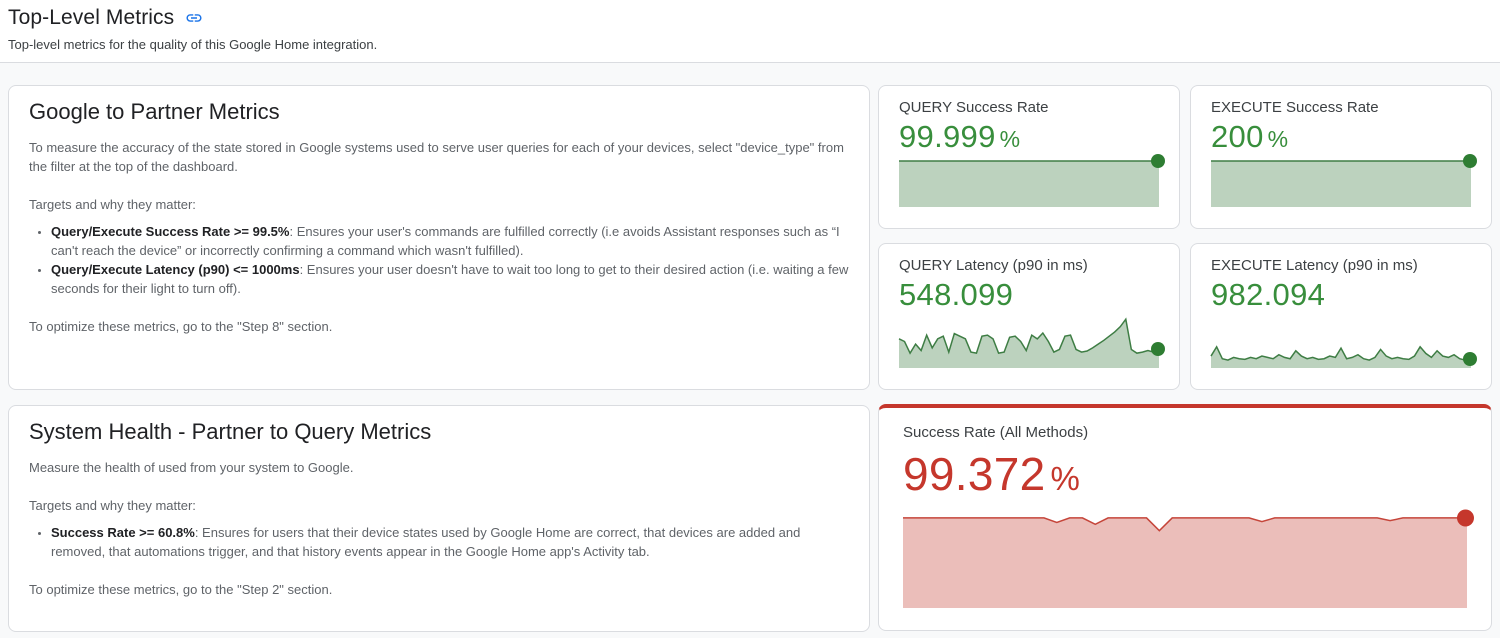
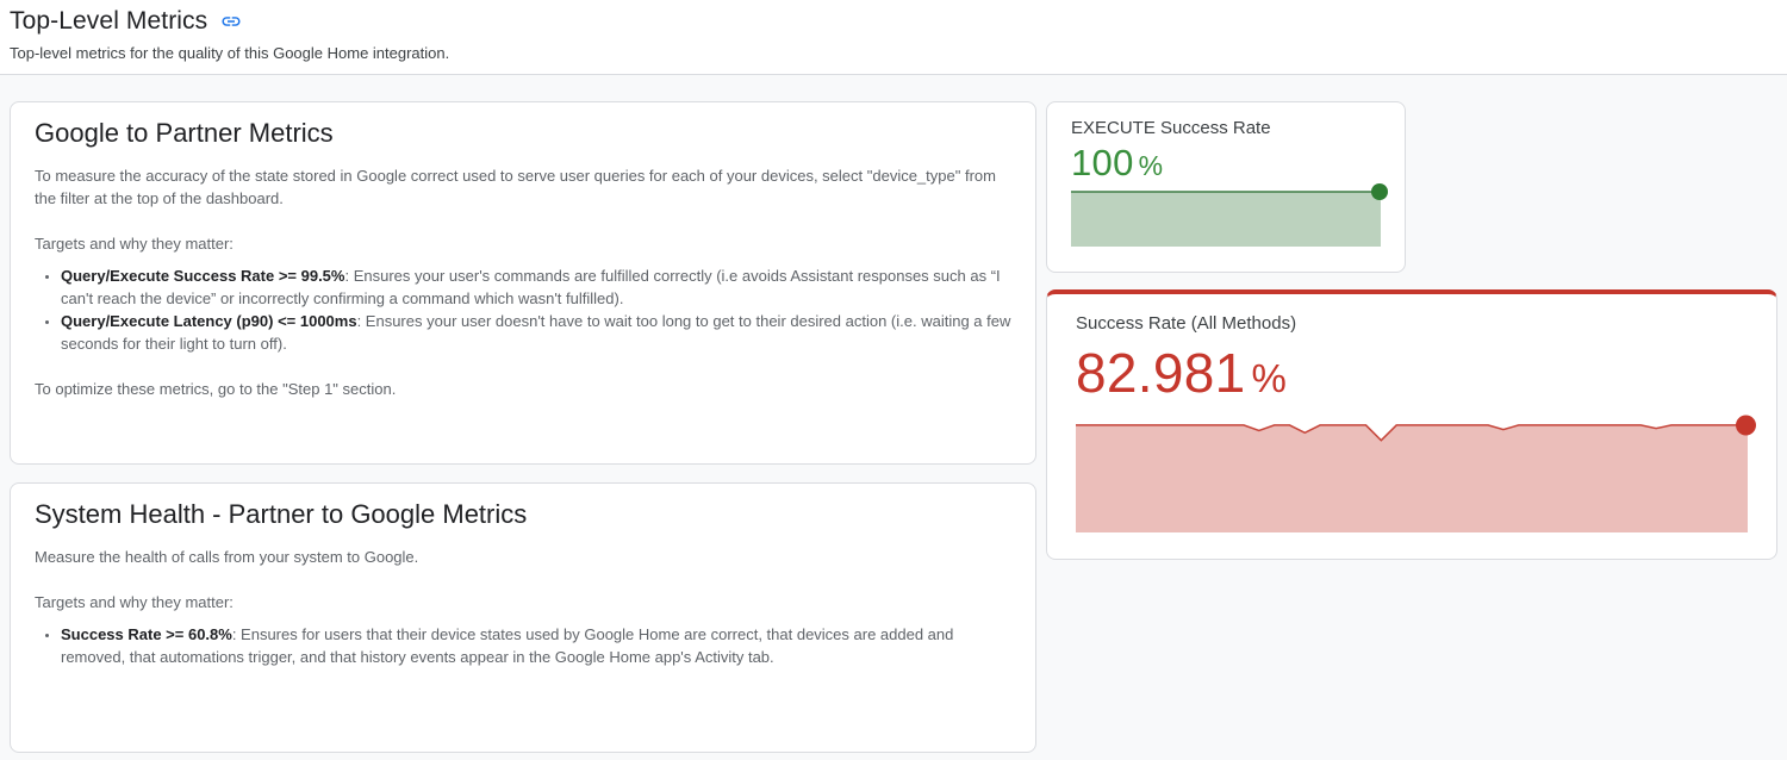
  Top-Level Metrics
  Top-level metrics for the quality of this Google Home integration.
  Google to Partner Metrics
- To measure the accuracy of the state stored in Google systems used to serve user queries for each of your devices, select "device_type" from the filter at the top of the dashboard.
+ To measure the accuracy of the state stored in Google correct used to serve user queries for each of your devices, select "device_type" from the filter at the top of the dashboard.
  Targets and why they matter:
  Query/Execute Success Rate >= 99.5%: Ensures your user's commands are fulfilled correctly (i.e avoids Assistant responses such as “I can't reach the device” or incorrectly confirming a command which wasn't fulfilled).
  Query/Execute Latency (p90) <= 1000ms: Ensures your user doesn't have to wait too long to get to their desired action (i.e. waiting a few seconds for their light to turn off).
- To optimize these metrics, go to the "Step 8" section.
+ To optimize these metrics, go to the "Step 1" section.
- System Health - Partner to Query Metrics
+ System Health - Partner to Google Metrics
- Measure the health of used from your system to Google.
+ Measure the health of calls from your system to Google.
  Targets and why they matter:
  Success Rate >= 60.8%: Ensures for users that their device states used by Google Home are correct, that devices are added and removed, that automations trigger, and that history events appear in the Google Home app's Activity tab.
- To optimize these metrics, go to the "Step 2" section.
- QUERY Success Rate
- 99.999 %
  EXECUTE Success Rate
- 200 %
+ 100 %
- QUERY Latency (p90 in ms)
- 548.099
- EXECUTE Latency (p90 in ms)
- 982.094
  Success Rate (All Methods)
- 99.372 %
+ 82.981 %
